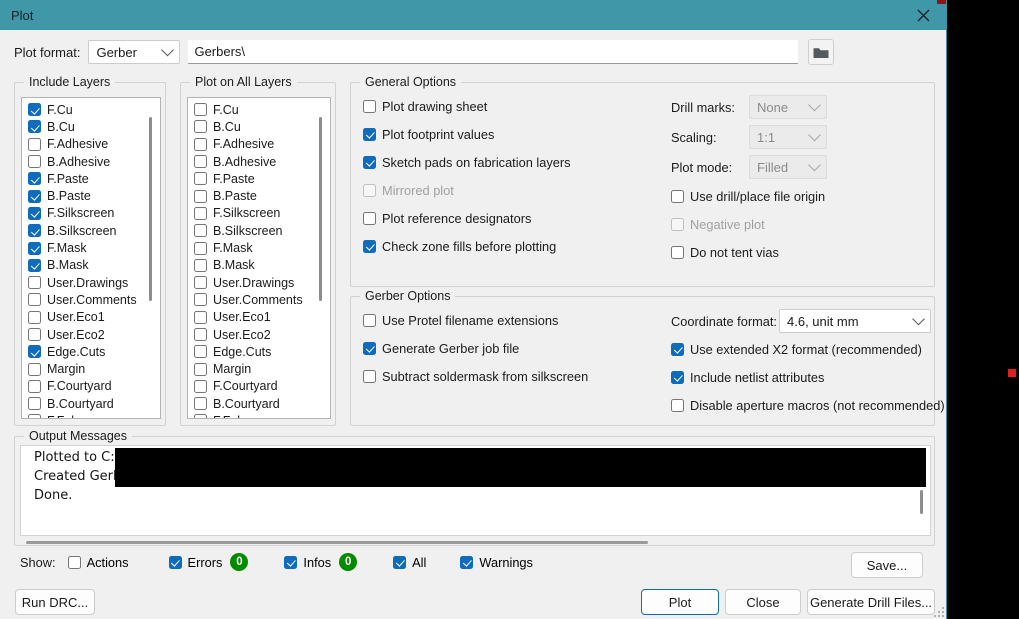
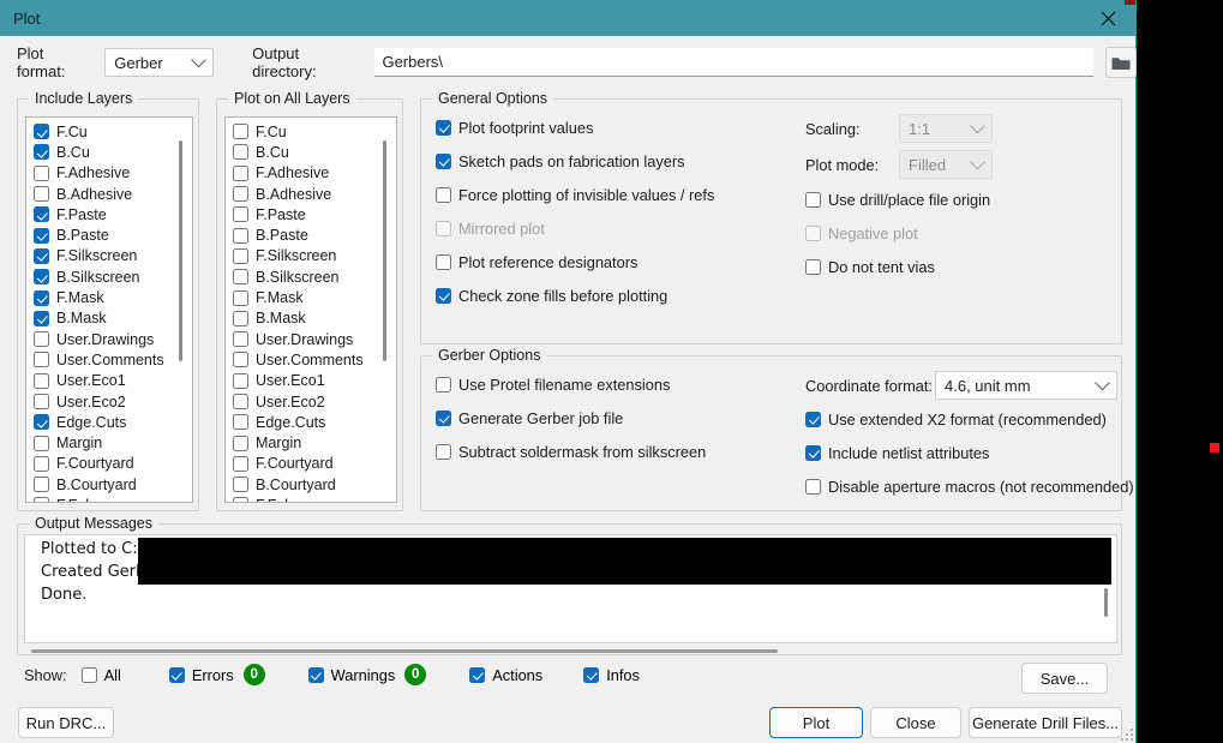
  Plot
  Plot format:
  Gerber
+ Output directory:
  Gerbers\
  Include Layers
  F.Cu
  B.Cu
  F.Adhesive
  B.Adhesive
  F.Paste
  B.Paste
  F.Silkscreen
  B.Silkscreen
  F.Mask
  B.Mask
  User.Drawings
  User.Comments
  User.Eco1
  User.Eco2
  Edge.Cuts
  Margin
  F.Courtyard
  B.Courtyard
  Plot on All Layers
  F.Cu
  B.Cu
  F.Adhesive
  B.Adhesive
  F.Paste
  B.Paste
  F.Silkscreen
  B.Silkscreen
  F.Mask
  B.Mask
  User.Drawings
  User.Comments
  User.Eco1
  User.Eco2
  Edge.Cuts
  Margin
  F.Courtyard
  B.Courtyard
  General Options
- Plot drawing sheet
  Plot footprint values
  Sketch pads on fabrication layers
+ Force plotting of invisible values / refs
  Mirrored plot
  Plot reference designators
  Check zone fills before plotting
- Drill marks:
- None
  Scaling:
  1:1
  Plot mode:
  Filled
  Use drill/place file origin
  Negative plot
  Do not tent vias
  Gerber Options
  Use Protel filename extensions
  Generate Gerber job file
  Subtract soldermask from silkscreen
  Coordinate format:
  4.6, unit mm
  Use extended X2 format (recommended)
  Include netlist attributes
  Disable aperture macros (not recommended)
  Output Messages
  Plotted to C:
  Done.
  Show:
- Actions
+ All
  Errors
  0
- Infos
+ Warnings
  0
- All
+ Actions
- Warnings
+ Infos
  Save...
  Run DRC...
  Plot
  Close
  Generate Drill Files...
